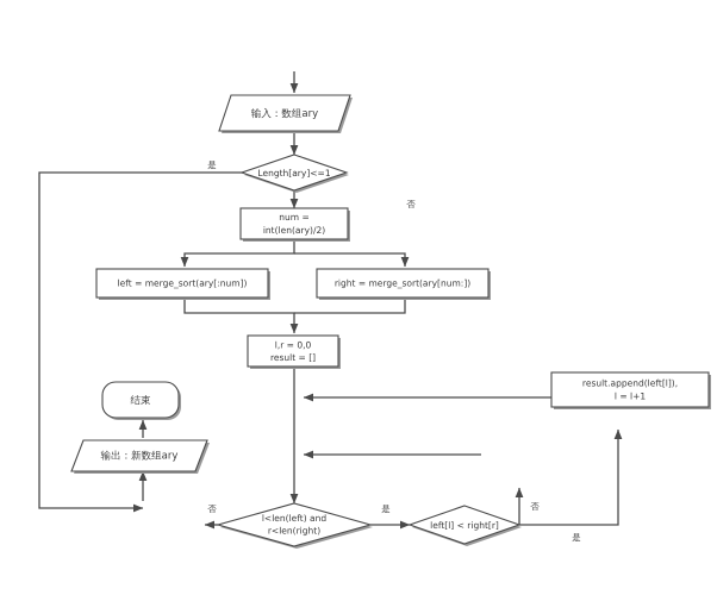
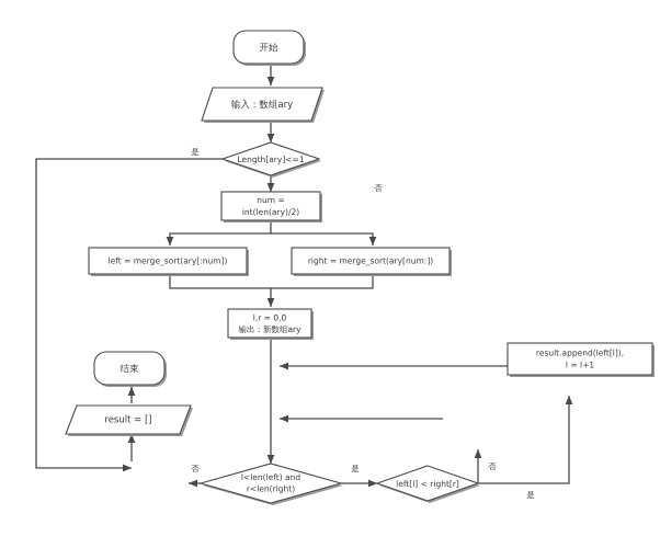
  是
  否
  是
  否
  否
  是
+ 开始
  输入：数组ary
  Length[ary]<=1
  num =
  int(len(ary)/2)
  left = merge_sort(ary[:num])
  right = merge_sort(ary[num:])
  l,r = 0,0
- result = []
+ 输出：新数组ary
  result.append(left[l]),
  l = l+1
  l<len(left) and
  r<len(right)
  left[l] < right[r]
- 输出：新数组ary
+ result = []
  结束
